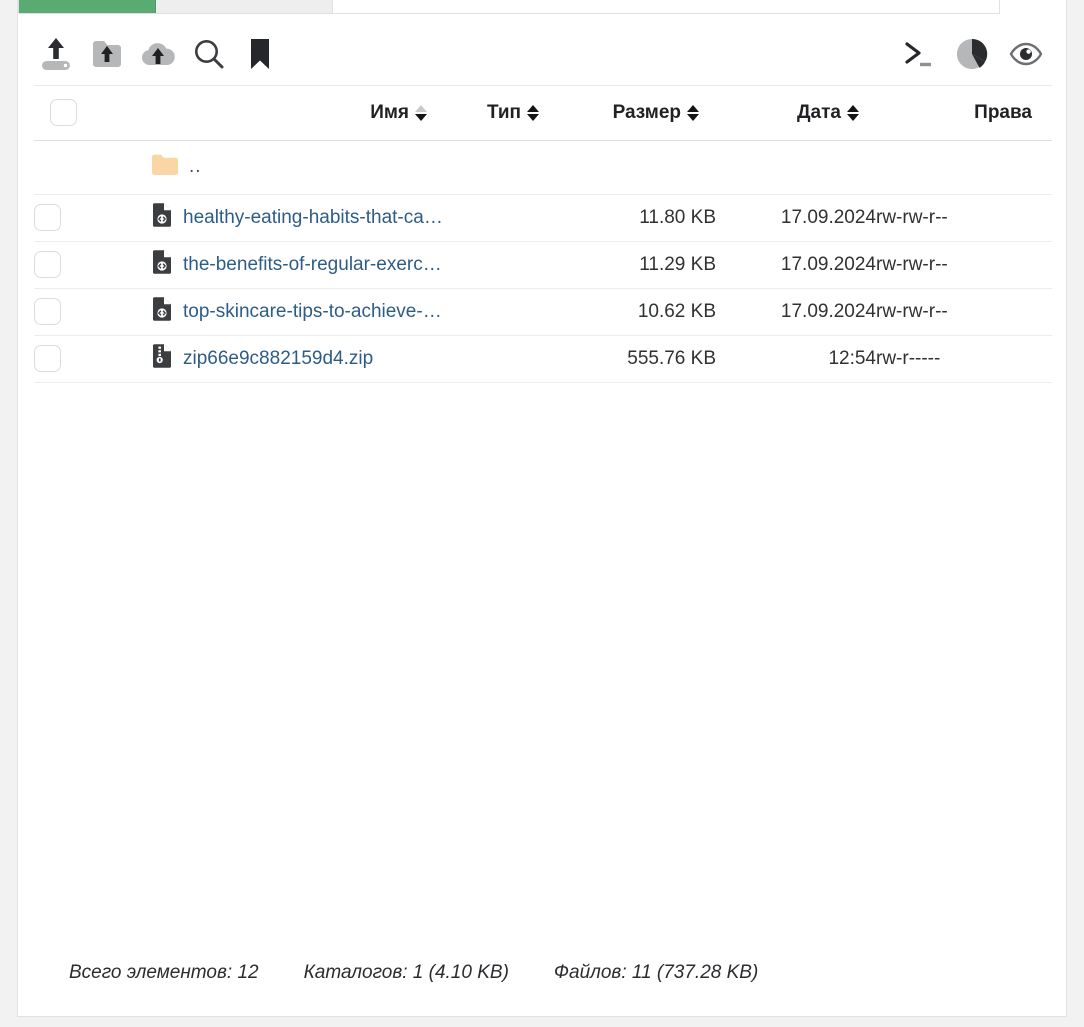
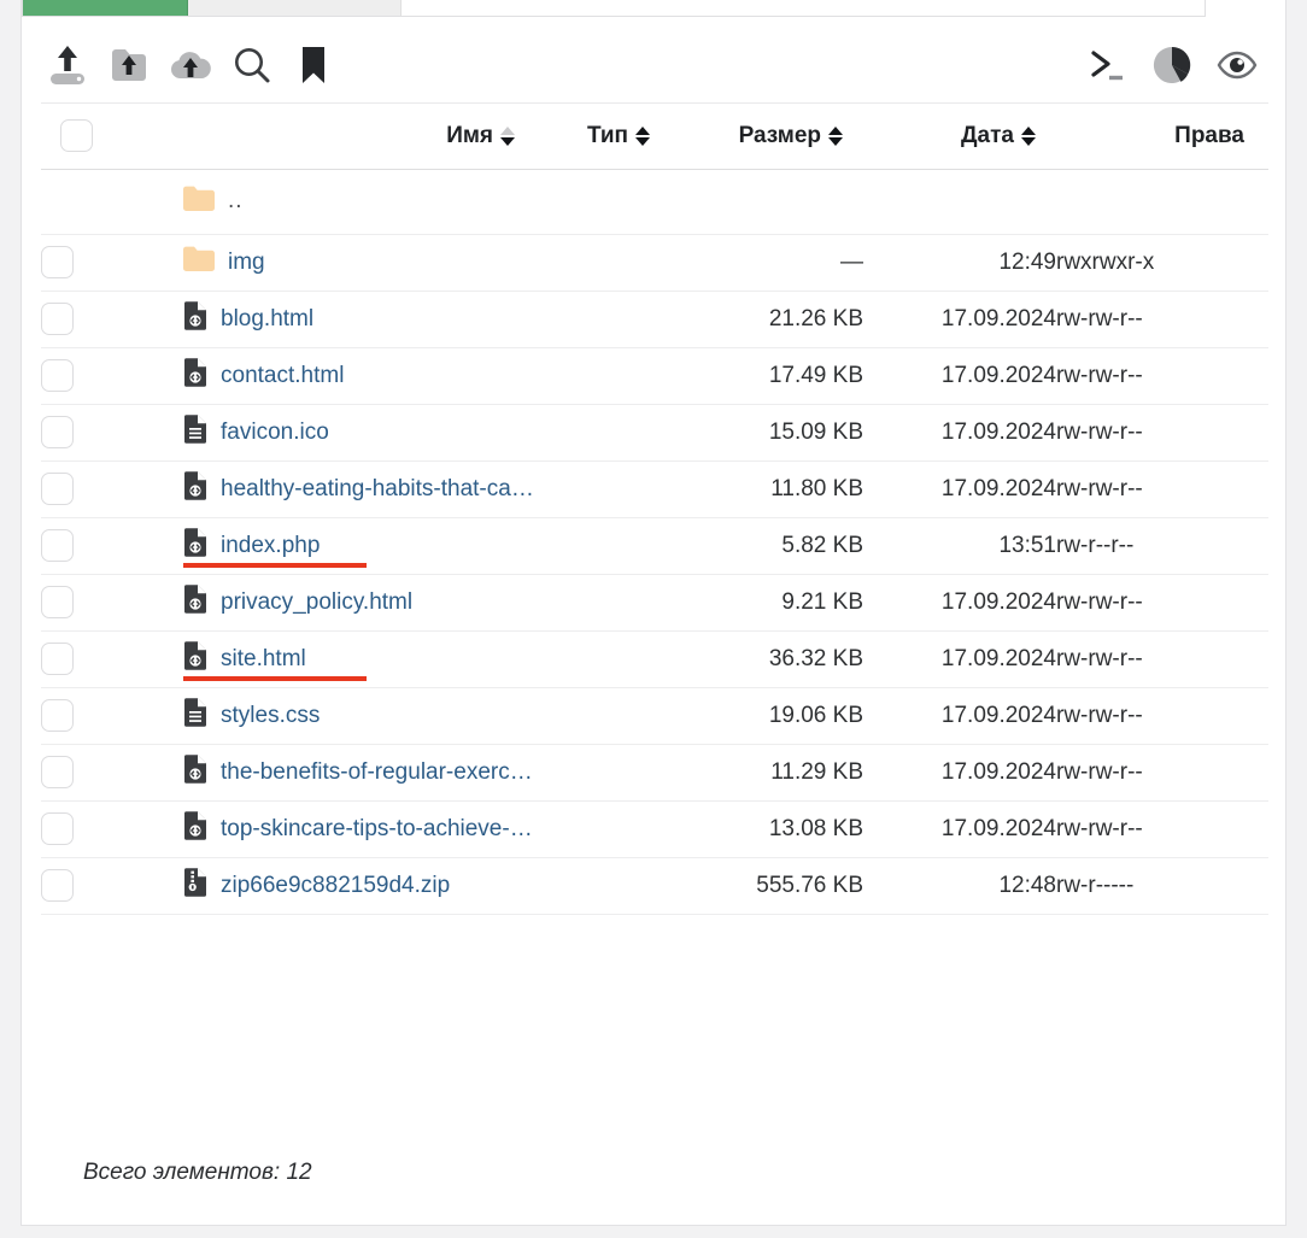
  	Имя	Тип	Размер	Дата	Права
  	..
+ 	img		—	12:49	rwxrwxr-x
+ 	blog.html		21.26 KB	17.09.2024	rw-rw-r--
+ 	contact.html		17.49 KB	17.09.2024	rw-rw-r--
+ 	favicon.ico		15.09 KB	17.09.2024	rw-rw-r--
  	healthy-eating-habits-that-can-t		11.80 KB	17.09.2024	rw-rw-r--
+ 	index.php		5.82 KB	13:51	rw-r--r--
+ 	privacy_policy.html		9.21 KB	17.09.2024	rw-rw-r--
+ 	site.html		36.32 KB	17.09.2024	rw-rw-r--
+ 	styles.css		19.06 KB	17.09.2024	rw-rw-r--
  	the-benefits-of-regular-exercise		11.29 KB	17.09.2024	rw-rw-r--
- 	top-skincare-tips-to-achieve-ra		10.62 KB	17.09.2024	rw-rw-r--
+ 	top-skincare-tips-to-achieve-ra		13.08 KB	17.09.2024	rw-rw-r--
- 	zip66e9c882159d4.zip		555.76 KB	12:54	rw-r-----
+ 	zip66e9c882159d4.zip		555.76 KB	12:48	rw-r-----
  Всего элементов: 12
- Каталогов: 1 (4.10 KB)
- Файлов: 11 (737.28 KB)
